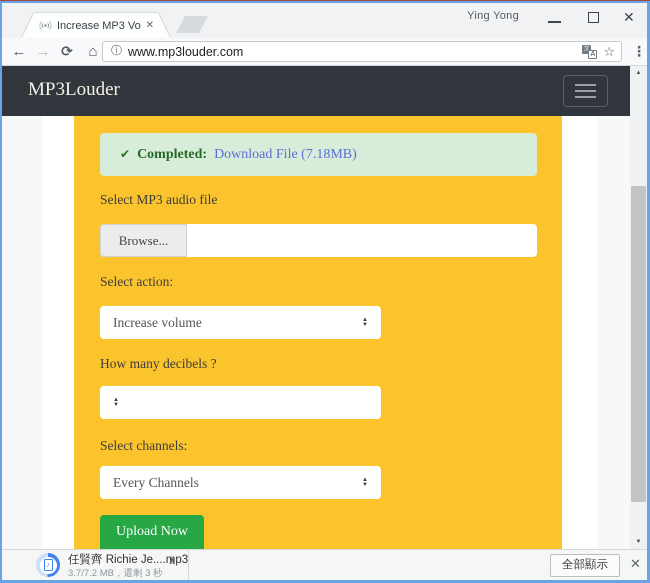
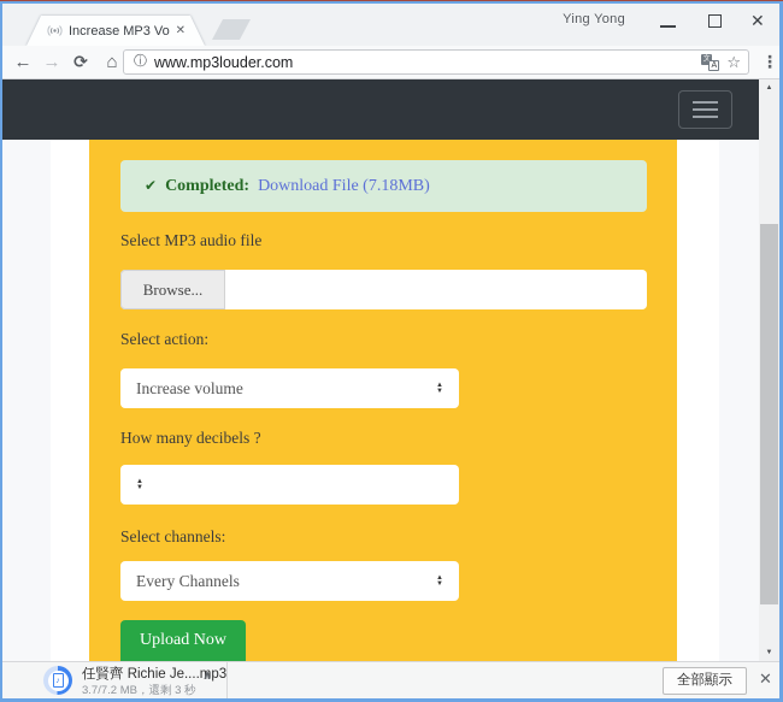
  Increase MP3 Vo
  ✕
  Ying Yong
  ✕
  ←
  →
  ⟳
  ⌂
  ⓘ
  www.mp3louder.com
  ☆
  ⋮
- MP3Louder
  ✔
  Completed:
  Download File (7.18MB)
  Select MP3 audio file
  Browse...
  Select action:
  Increase volume
  How many decibels ?
  Select channels:
  Every Channels
  Upload Now
  任賢齊 Richie Je....mp3
  3.7/7.2 MB，還剩 3 秒
  ∧
  全部顯示
  ✕
